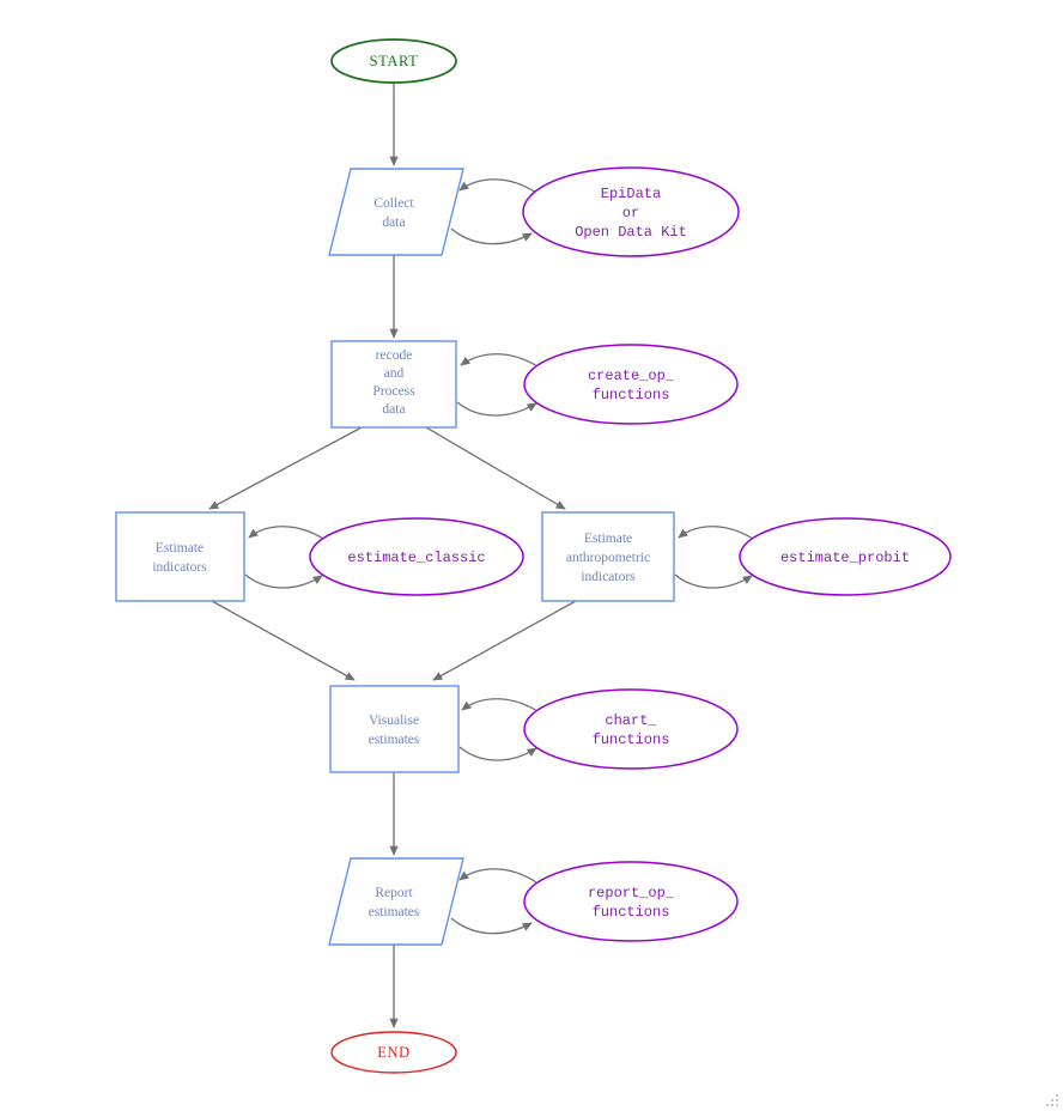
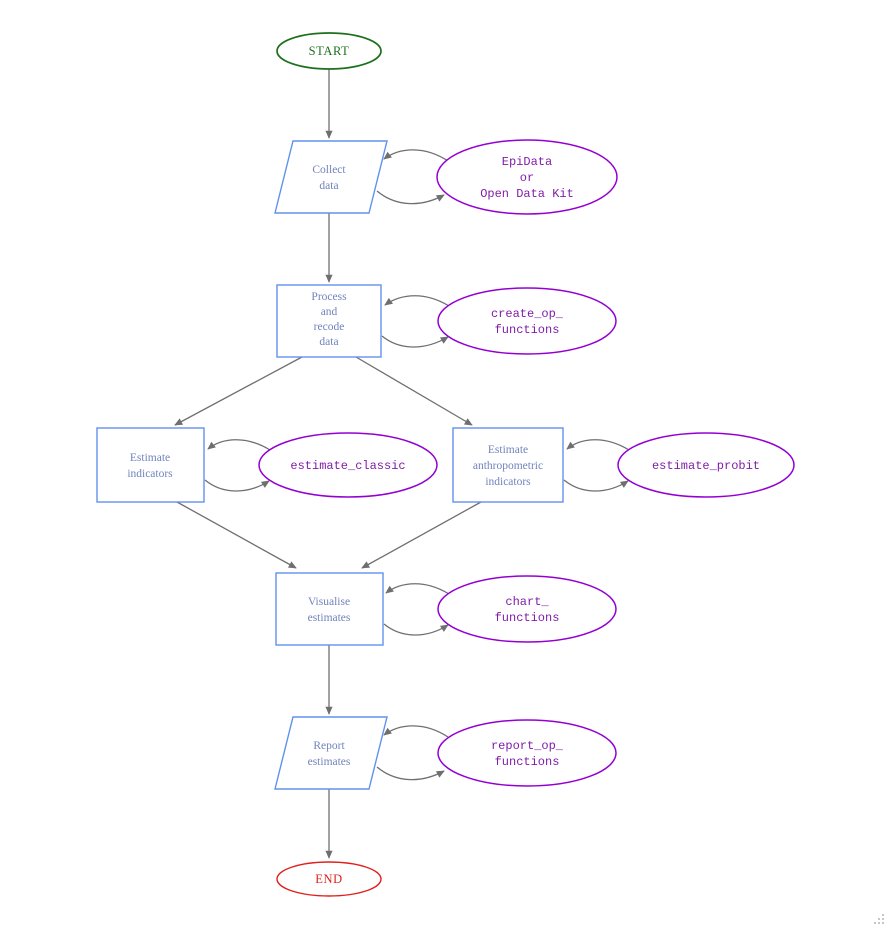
  START
  Collect
  data
  EpiData
  or
  Open Data Kit
- recode
+ Process
  and
- Process
+ recode
  data
  create_op_
  functions
  Estimate
  indicators
  estimate_classic
  Estimate
  anthropometric
  indicators
  estimate_probit
  Visualise
  estimates
  chart_
  functions
  Report
  estimates
  report_op_
  functions
  END
